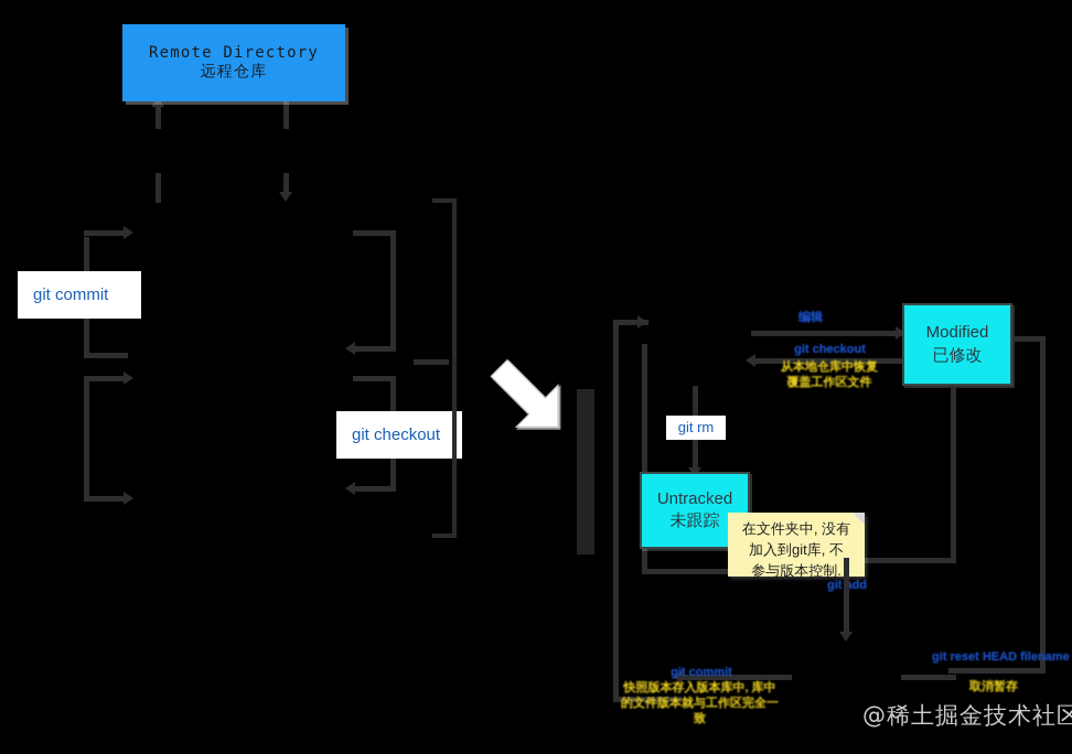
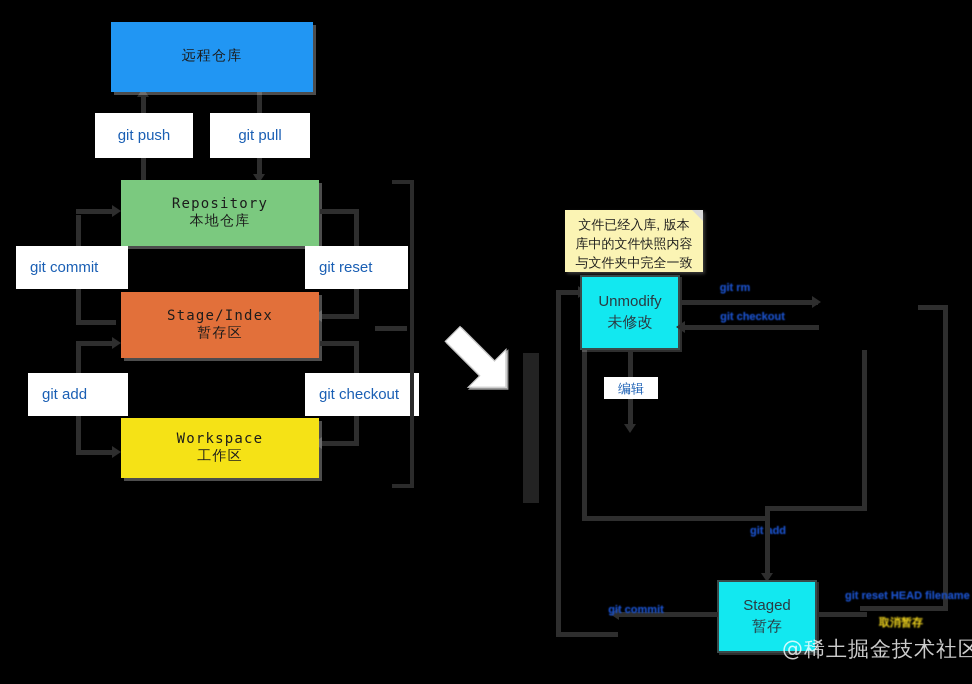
- Remote Directory
  远程仓库
+ git push
+ git pull
+ Repository
+ 本地仓库
  git commit
+ git reset
+ Stage/Index
+ 暂存区
+ git add
  git checkout
+ Workspace
+ 工作区
+ 文件已经入库, 版本
+ 库中的文件快照内容
+ 与文件夹中完全一致
+ Unmodify
+ 未修改
- 编辑
+ git rm
  git checkout
- 从本地仓库中恢复
- 覆盖工作区文件
- Modified
- 已修改
- git rm
+ 编辑
- Untracked
- 未跟踪
- 在文件夹中, 没有
- 加入到git库, 不
- 参与版本控制.
  gitdd
+ Staged
+ 暂存
  git commit
- 快照版本存入版本库中, 库中
- 的文件版本就与工作区完全一
- 致
  git reset HEAD filename
  取消暂存
  @稀土掘金技术社区
